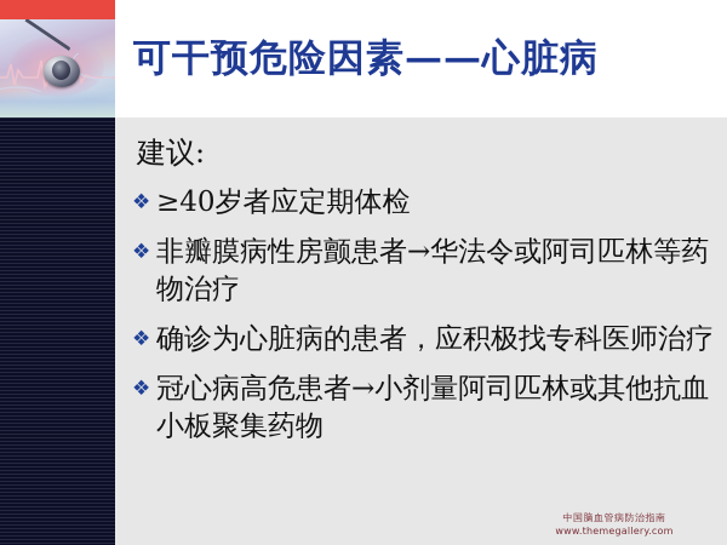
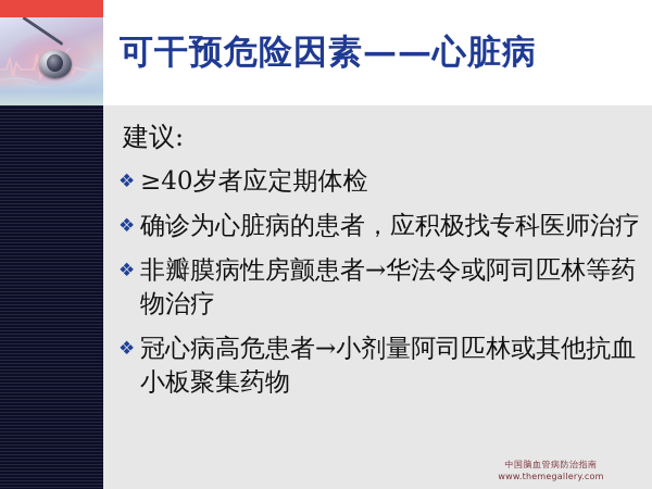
  可干预危险因素——心脏病
  建议:
  ❖
  ≥40岁者应定期体检
  ❖
- 非瓣膜病性房颤患者→华法令或阿司匹林等药物治疗
+ 确诊为心脏病的患者，应积极找专科医师治疗
  ❖
- 确诊为心脏病的患者，应积极找专科医师治疗
+ 非瓣膜病性房颤患者→华法令或阿司匹林等药物治疗
  ❖
  冠心病高危患者→小剂量阿司匹林或其他抗血小板聚集药物
  中国脑血管病防治指南
  www.themegallery.com
